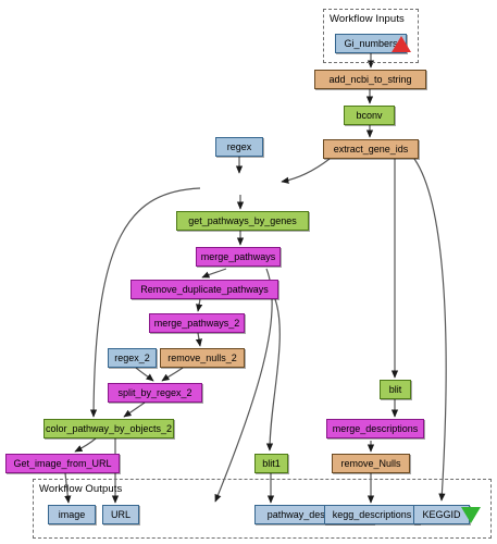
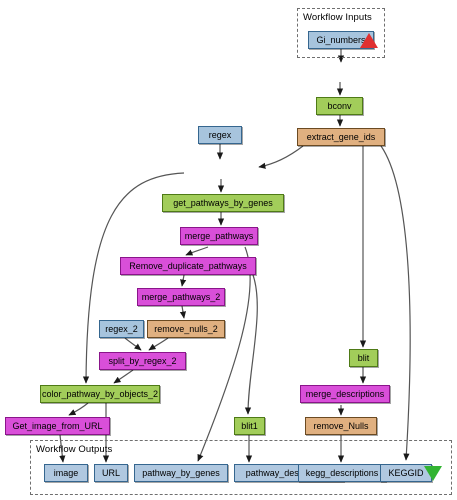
  Workflow Inputs
  Workflow Outputs
  Gi_numbers
- add_ncbi_to_string
  bconv
  extract_gene_ids
  regex
  get_pathways_by_genes
  merge_pathways
  Remove_duplicate_pathways
  merge_pathways_2
  regex_2
  remove_nulls_2
  split_by_regex_2
  color_pathway_by_objects_2
  Get_image_from_URL
  blit
  merge_descriptions
  remove_Nulls
  blit1
  image
  URL
+ pathway_by_genes
  kegg_descriptions
  KEGGID
